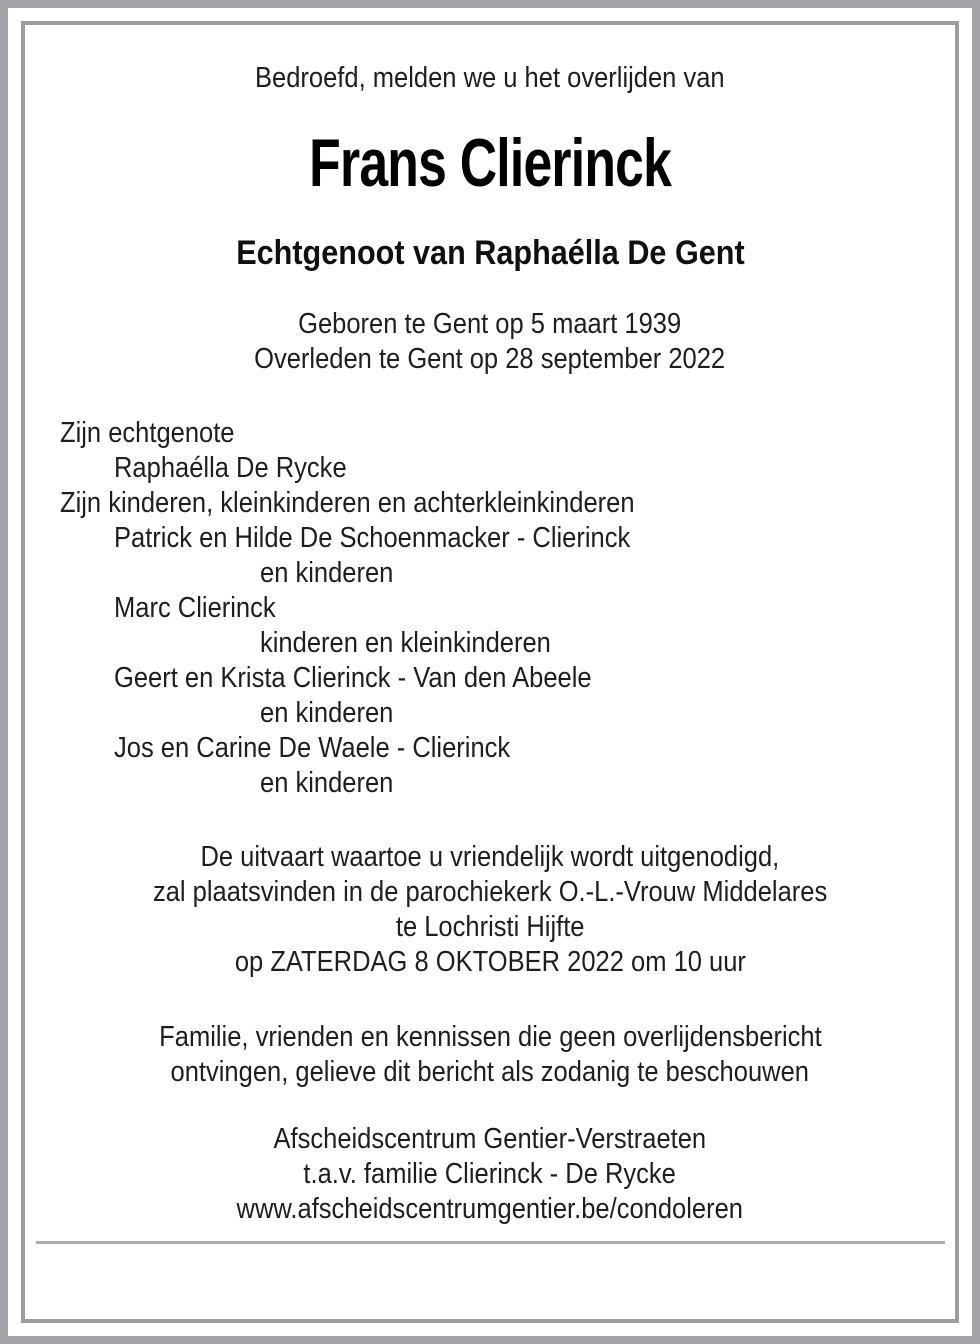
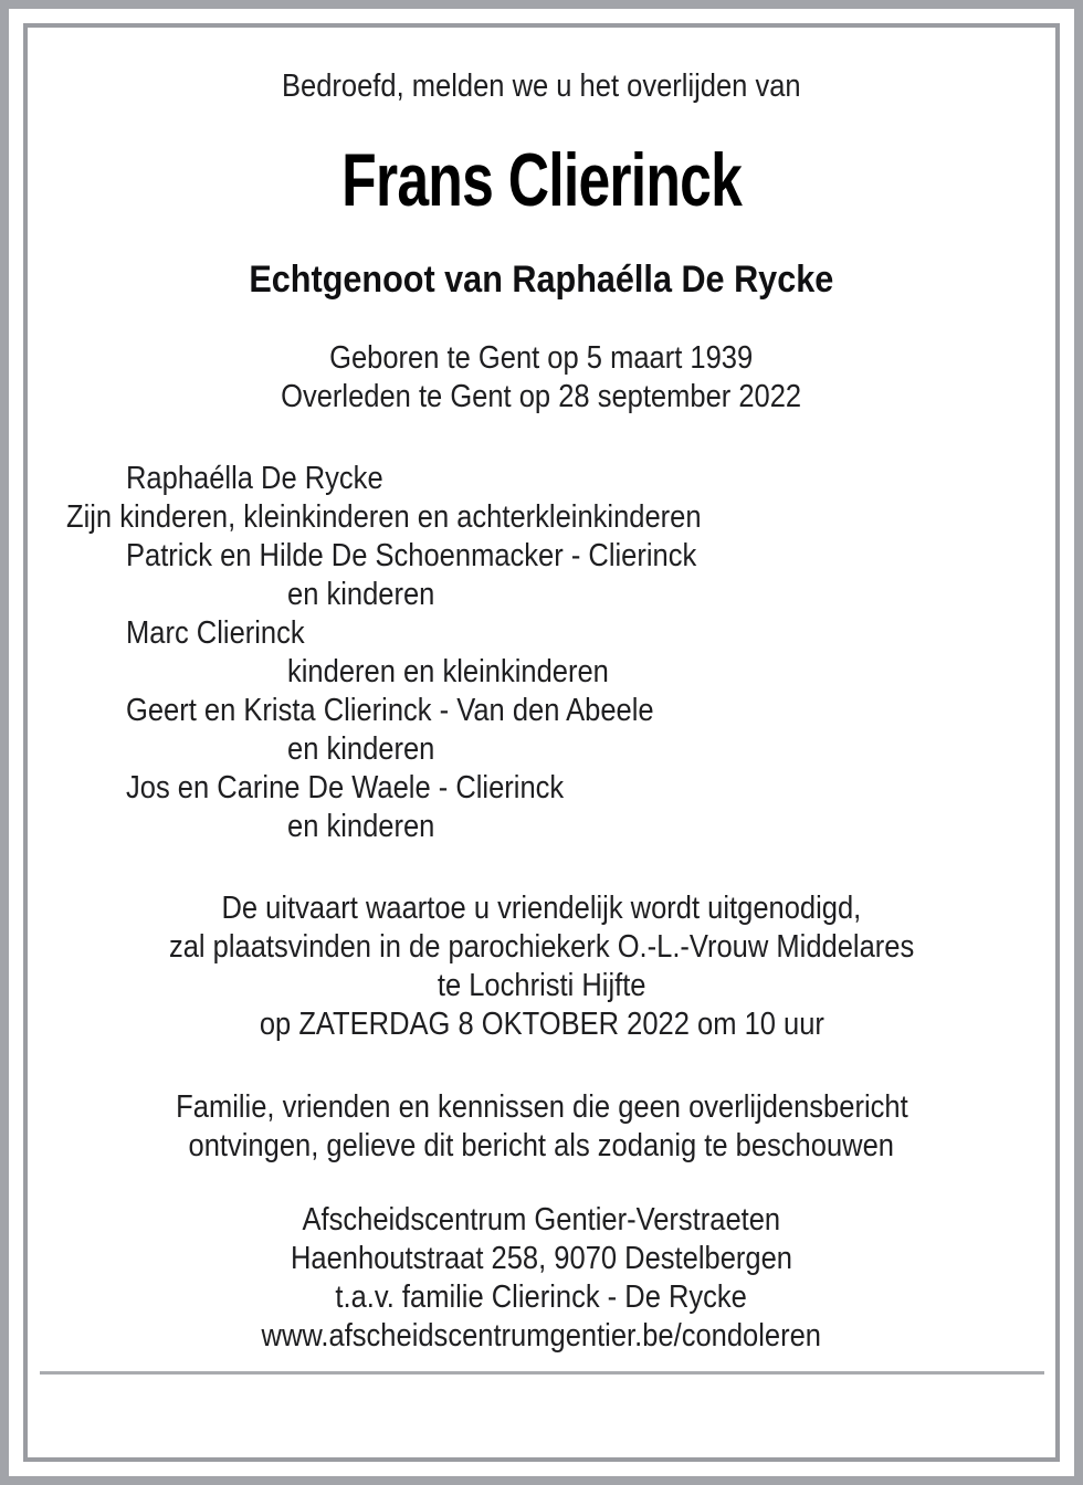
  Bedroefd, melden we u het overlijden van
  Frans Clierinck
- Echtgenoot van Raphaélla De Gent
+ Echtgenoot van Raphaélla De Rycke
  Geboren te Gent op 5 maart 1939
  Overleden te Gent op 28 september 2022
- Zijn echtgenote
  Raphaélla De Rycke
  Zijn kinderen, kleinkinderen en achterkleinkinderen
  Patrick en Hilde De Schoenmacker - Clierinck
  en kinderen
  Marc Clierinck
  kinderen en kleinkinderen
  Geert en Krista Clierinck - Van den Abeele
  en kinderen
  Jos en Carine De Waele - Clierinck
  en kinderen
  De uitvaart waartoe u vriendelijk wordt uitgenodigd,
  zal plaatsvinden in de parochiekerk O.-L.-Vrouw Middelares
  te Lochristi Hijfte
  op ZATERDAG 8 OKTOBER 2022 om 10 uur
  Familie, vrienden en kennissen die geen overlijdensbericht
  ontvingen, gelieve dit bericht als zodanig te beschouwen
  Afscheidscentrum Gentier-Verstraeten
+ Haenhoutstraat 258, 9070 Destelbergen
  t.a.v. familie Clierinck - De Rycke
  www.afscheidscentrumgentier.be/condoleren
